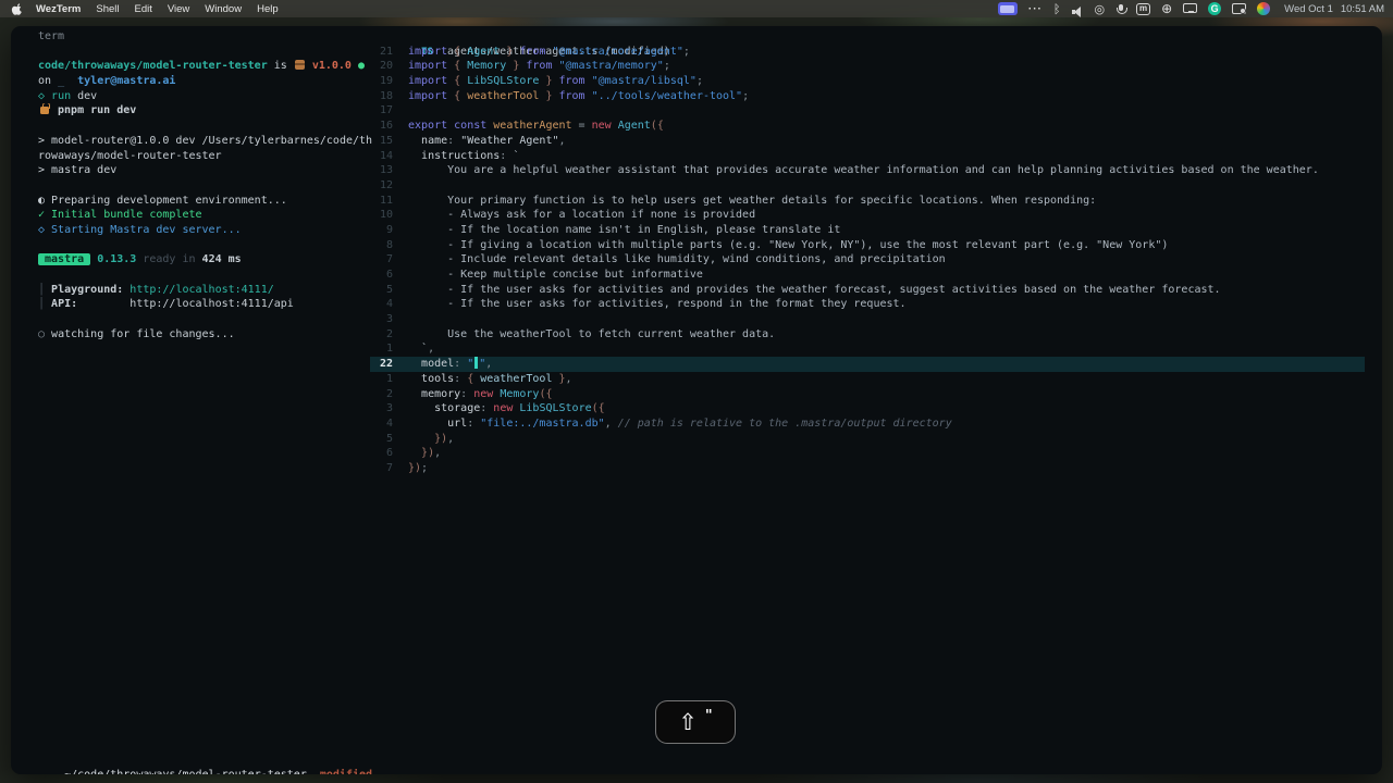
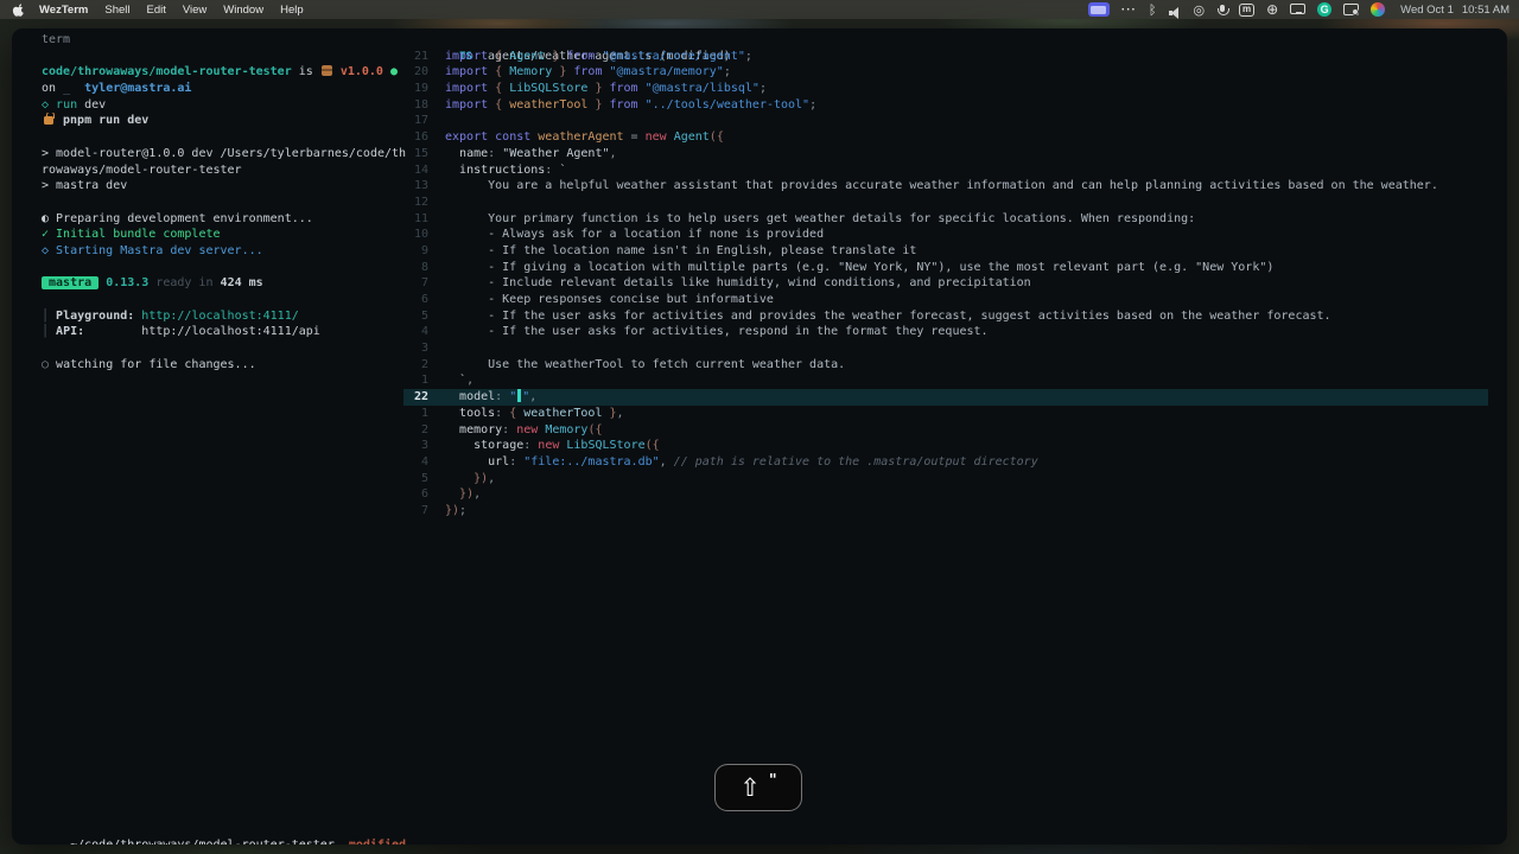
  WezTerm
  Shell
  Edit
  View
  Window
  Help
  Wed Oct 1
  10:51 AM
  term
  code/throwaways/model-router-tester is v1.0.0 ●
  on _ tyler@mastra.ai
  ◇ run dev
  pnpm run dev
  > model-router@1.0.0 dev /Users/tylerbarnes/code/th
  rowaways/model-router-tester
  > mastra dev
  ◐ Preparing development environment...
  ✓ Initial bundle complete
  ◇ Starting Mastra dev server...
  mastra 0.13.3 ready in 424 ms
  │ Playground: http://localhost:4111/
  │ API: http://localhost:4111/api
  ○ watching for file changes...
  TS agents/weather-agent.ts (modified)
  21
  import { Agent } from "@mastra/core/agent";
  20
  import { Memory } from "@mastra/memory";
  19
  import { LibSQLStore } from "@mastra/libsql";
  18
  import { weatherTool } from "../tools/weather-tool";
  17
  16
  export const weatherAgent = new Agent({
  15
  name: "Weather Agent",
  14
  instructions: `
  13
  You are a helpful weather assistant that provides accurate weather information and can help planning activities based on the weather.
  12
  11
  Your primary function is to help users get weather details for specific locations. When responding:
  10
  - Always ask for a location if none is provided
  9
  - If the location name isn't in English, please translate it
  8
  - If giving a location with multiple parts (e.g. "New York, NY"), use the most relevant part (e.g. "New York")
  7
  - Include relevant details like humidity, wind conditions, and precipitation
  6
- - Keep multiple concise but informative
+ - Keep responses concise but informative
  5
  - If the user asks for activities and provides the weather forecast, suggest activities based on the weather forecast.
  4
  - If the user asks for activities, respond in the format they request.
  3
  2
  Use the weatherTool to fetch current weather data.
  1
  `,
  22
  model: " ",
  1
  tools: { weatherTool },
  2
  memory: new Memory({
  3
  storage: new LibSQLStore({
  4
  url: "file:../mastra.db", // path is relative to the .mastra/output directory
  5
  }),
  6
  }),
  7
  });
  ⇧
  "
